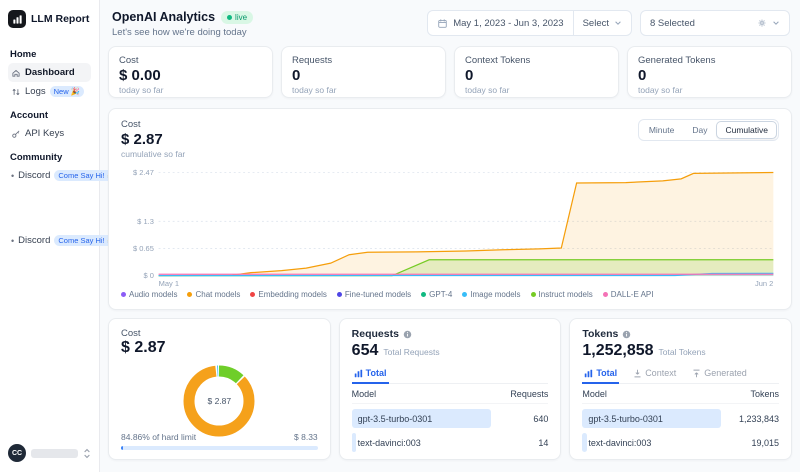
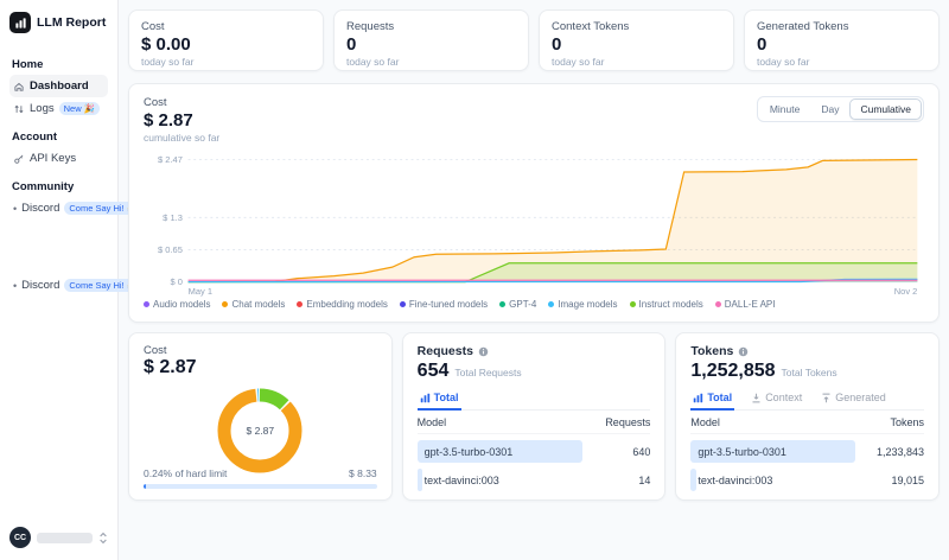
  LLM Report
  Home
  Dashboard
  Logs
  New 🎉
  Account
  API Keys
  Community
  •
  Discord
  Come Say Hi!
  •
  Discord
  Come Say Hi!
- OpenAI Analytics
- live
- Let's see how we're doing today
- May 1, 2023 - Jun 3, 2023
- Select
- 8 Selected
  Cost
  $ 0.00
  today so far
  Requests
  0
  today so far
  Context Tokens
  0
  today so far
  Generated Tokens
  0
  today so far
  Cost
  $ 2.87
  cumulative so far
  Minute
  Day
  Cumulative
  $ 0
  $ 0.65
  $ 1.3
  $ 2.47
  May 1
- Jun 2
+ Nov 2
  Audio models
  Chat models
  Embedding models
  Fine-tuned models
  GPT-4
  Image models
  Instruct models
  DALL-E API
  Cost
  $ 2.87
  $ 2.87
- 84.86% of hard limit
+ 0.24% of hard limit
  $ 8.33
  Requests
  654
  Total Requests
  Total
  Model
  Requests
  gpt-3.5-turbo-0301
  640
  text-davinci:003
  14
  Tokens
  1,252,858
  Total Tokens
  Total
  Context
  Generated
  Model
  Tokens
  gpt-3.5-turbo-0301
  1,233,843
  text-davinci:003
  19,015
